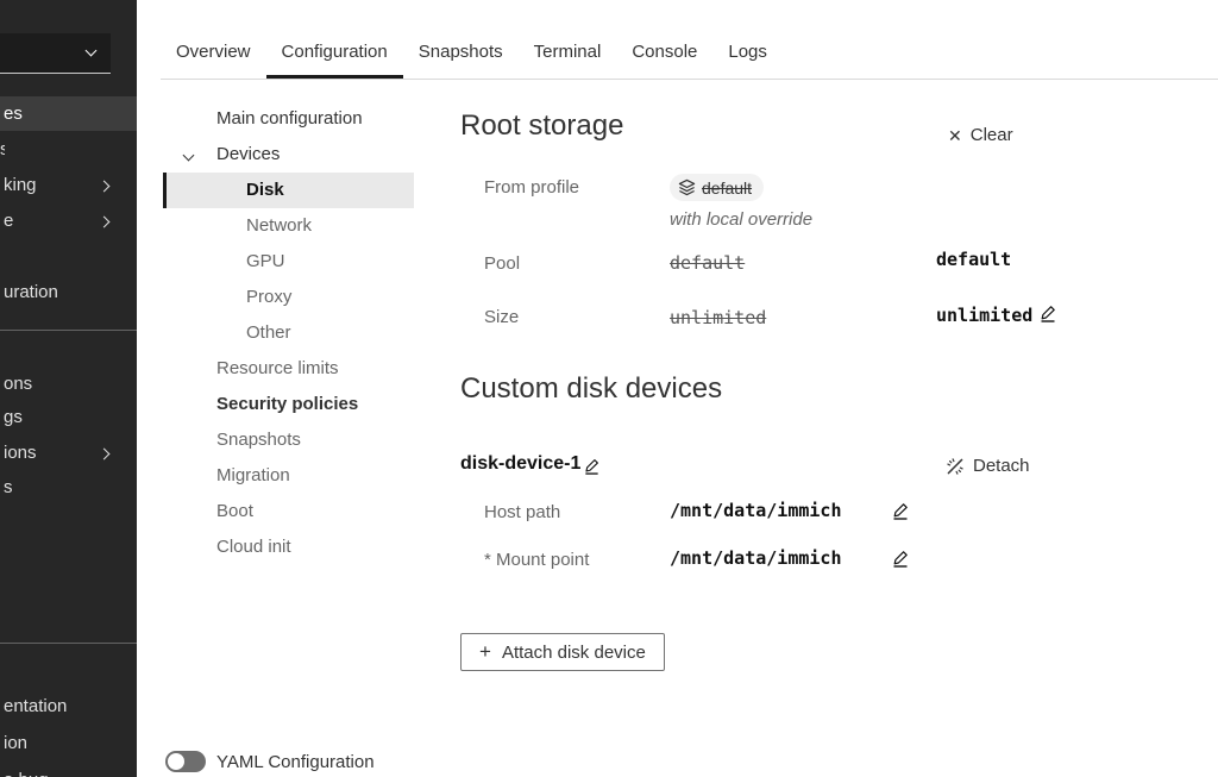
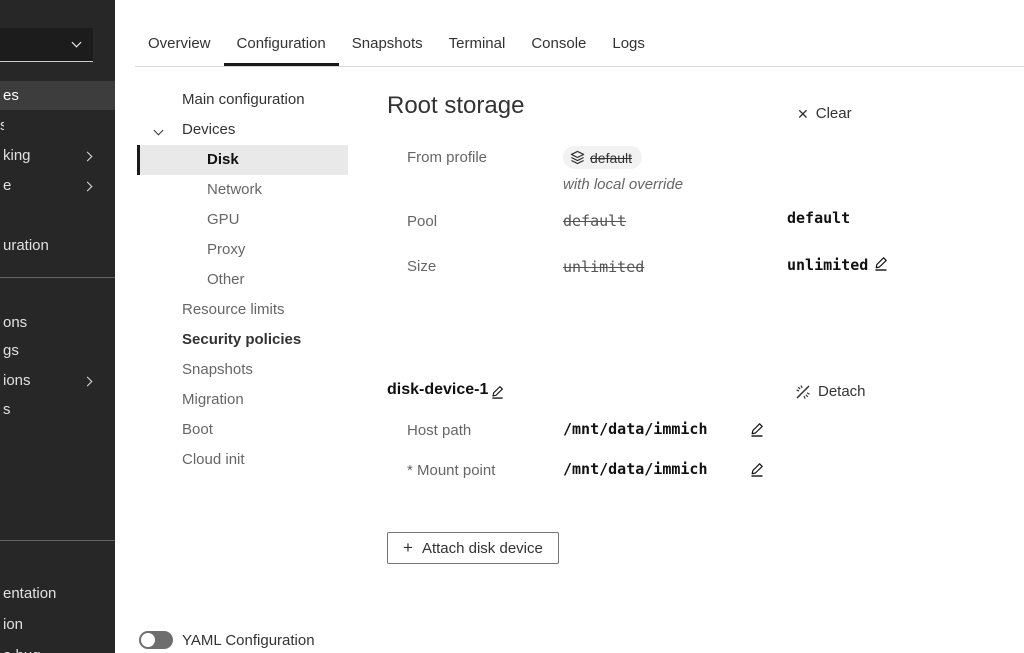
  es
  s
  king
  e
  uration
  ons
  gs
  ions
  s
  entation
  ion
  Overview
  Configuration
  Snapshots
  Terminal
  Console
  Logs
  Main configuration
  Devices
  Disk
  Network
  GPU
  Proxy
  Other
  Resource limits
  Security policies
  Snapshots
  Migration
  Boot
  Cloud init
  Root storage
  ✕
  Clear
  From profile
  default
  with local override
  Pool
  default
  default
  Size
  unlimited
  unlimited
- Custom disk devices
  disk-device-1
  Detach
  Host path
  /mnt/data/immich
  * Mount point
  /mnt/data/immich
  +
  Attach disk device
  YAML Configuration
